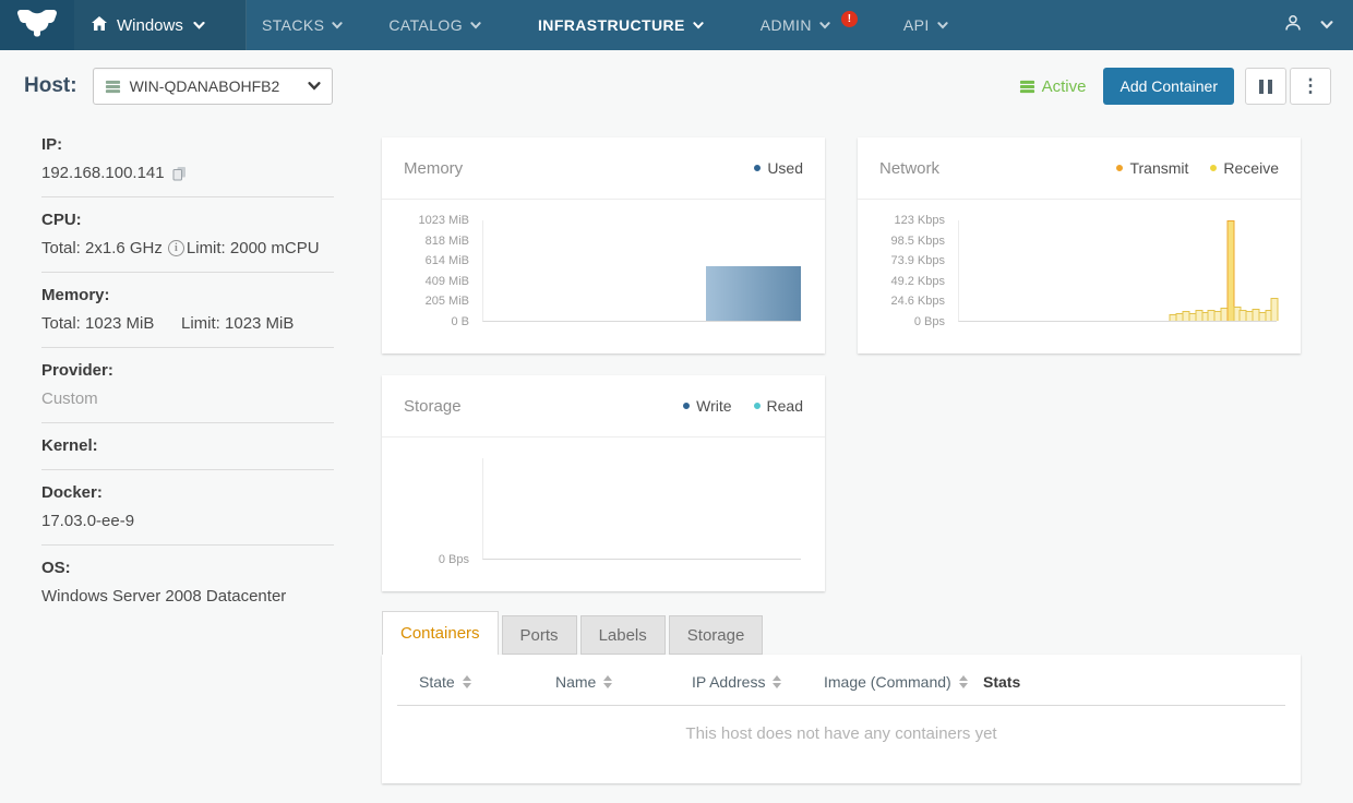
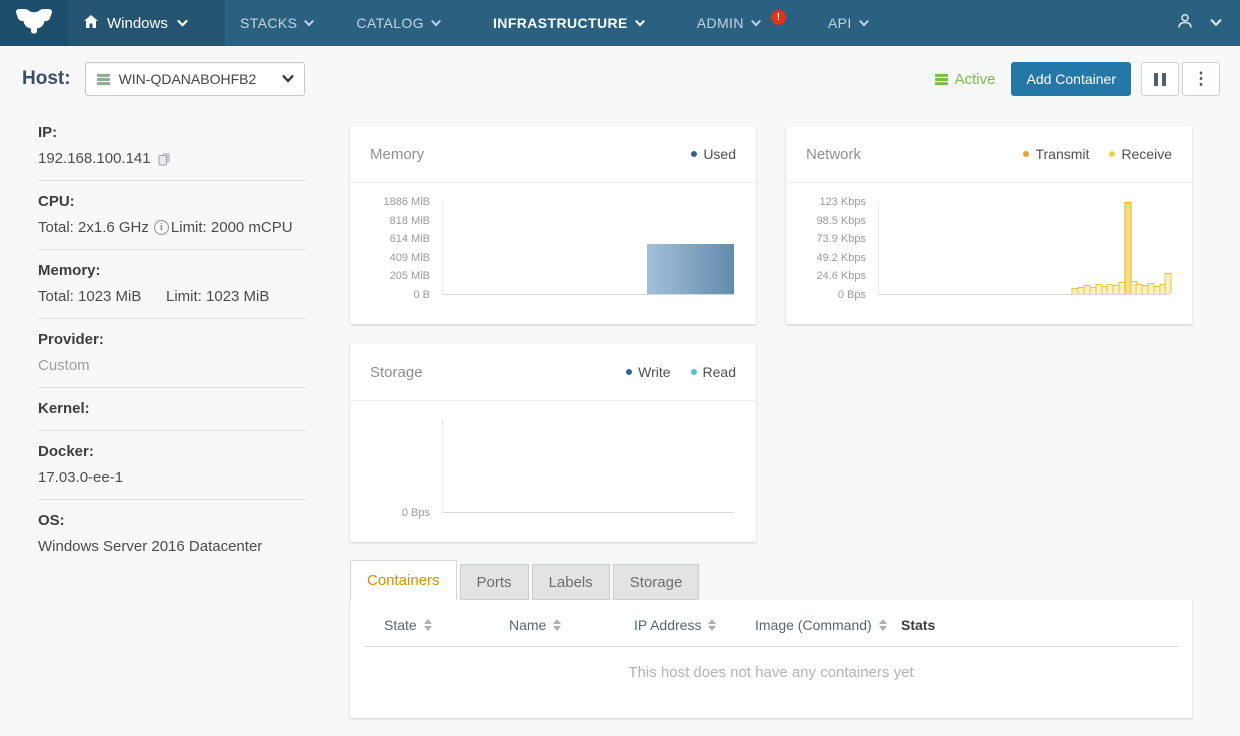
  Windows
  STACKS
  CATALOG
  INFRASTRUCTURE
  ADMIN
  !
  API
  Host:
  WIN-QDANABOHFB2
  Active
  Add Container
  IP:
  192.168.100.141
  CPU:
  Total: 2x1.6 GHz
  Limit: 2000 mCPU
  Memory:
  Total: 1023 MiB
  Limit: 1023 MiB
  Provider:
  Custom
  Kernel:
  Docker:
- 17.03.0-ee-9
+ 17.03.0-ee-1
  OS:
- Windows Server 2008 Datacenter
+ Windows Server 2016 Datacenter
  Memory
  Used
- 1023 MiB
+ 1886 MiB
  818 MiB
  614 MiB
  409 MiB
  205 MiB
  0 B
  Network
  Transmit
  Receive
  123 Kbps
  98.5 Kbps
  73.9 Kbps
  49.2 Kbps
  24.6 Kbps
  0 Bps
  Storage
  Write
  Read
  0 Bps
  Containers
  Ports
  Labels
  Storage
  State
  Name
  IP Address
  Image (Command)
  Stats
  This host does not have any containers yet
